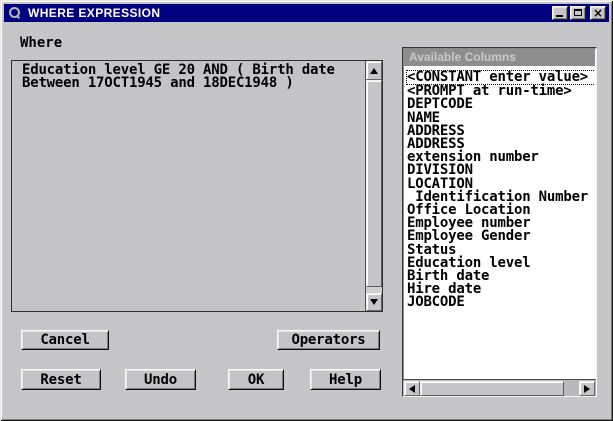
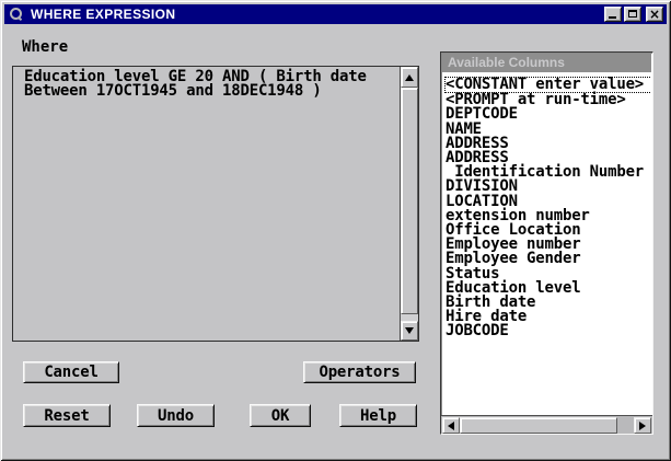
  WHERE EXPRESSION
  ×
  Where
  Education level GE 20 AND ( Birth date
  Between 17OCT1945 and 18DEC1948 )
  Cancel
  Operators
  Reset
  Undo
  OK
  Help
  Available Columns
  <CONSTANT enter value>
  <PROMPT at run-time>
  DEPTCODE
  NAME
  ADDRESS
  ADDRESS
- extension number
+ Identification Number
  DIVISION
  LOCATION
- Identification Number
+ extension number
  Office Location
  Employee number
  Employee Gender
  Status
  Education level
  Birth date
  Hire date
  JOBCODE
